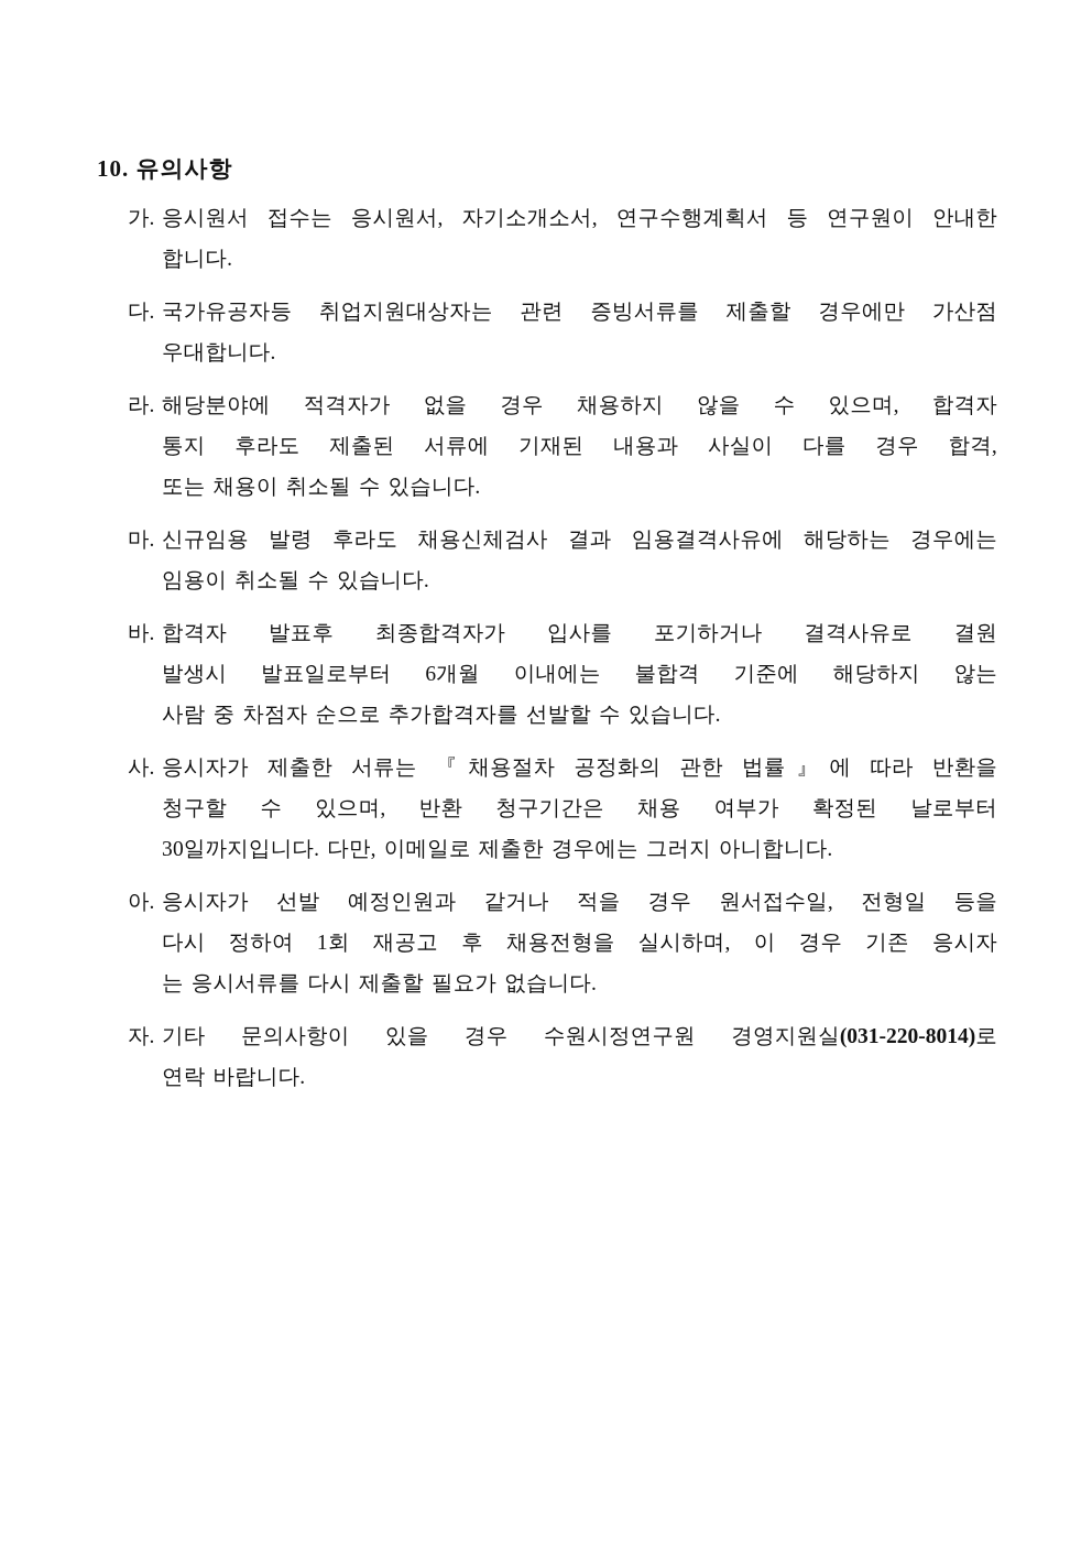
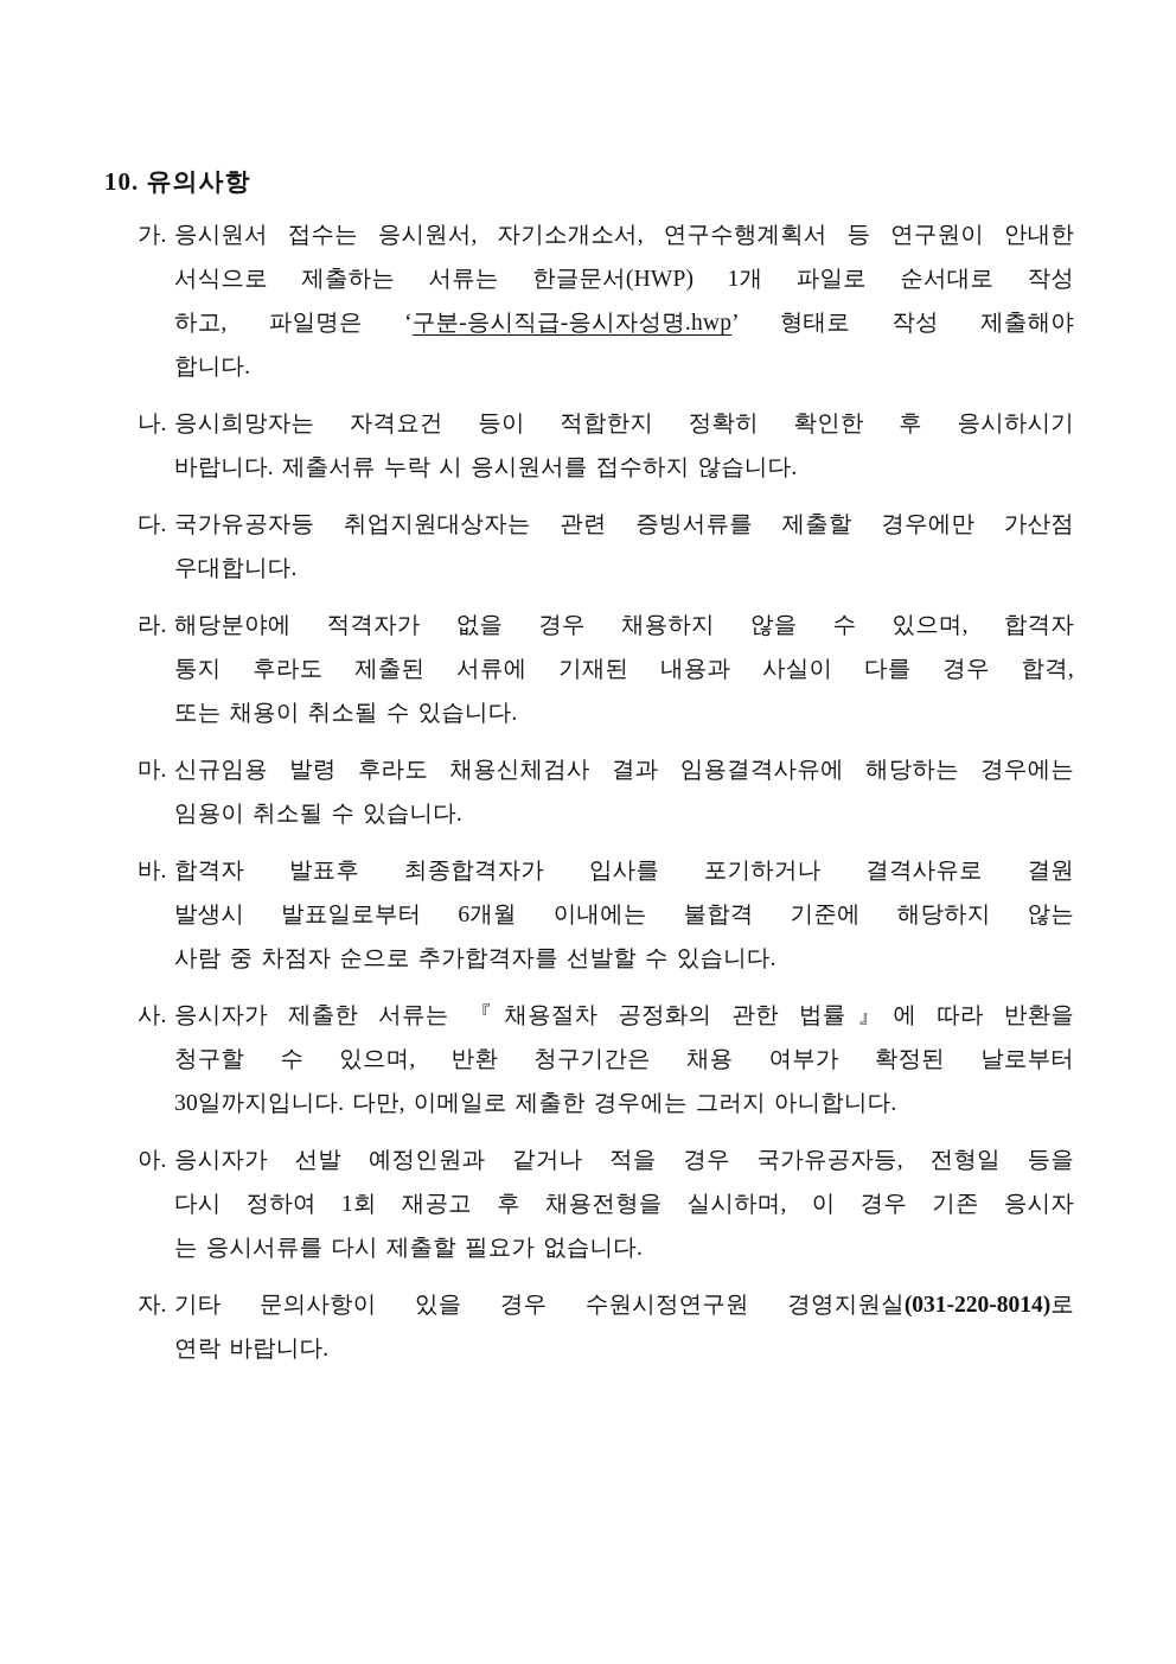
  10. 유의사항
  가.
  응시원서 접수는 응시원서, 자기소개소서, 연구수행계획서 등 연구원이 안내한
+ 서식으로 제출하는 서류는 한글문서(HWP) 1개 파일로 순서대로 작성
+ 하고, 파일명은 ‘구분-응시직급-응시자성명.hwp’ 형태로 작성 제출해야
  합니다.
+ 나.
+ 응시희망자는 자격요건 등이 적합한지 정확히 확인한 후 응시하시기
+ 바랍니다. 제출서류 누락 시 응시원서를 접수하지 않습니다.
  다.
  국가유공자등 취업지원대상자는 관련 증빙서류를 제출할 경우에만 가산점
  우대합니다.
  라.
  해당분야에 적격자가 없을 경우 채용하지 않을 수 있으며, 합격자
  통지 후라도 제출된 서류에 기재된 내용과 사실이 다를 경우 합격,
  또는 채용이 취소될 수 있습니다.
  마.
  신규임용 발령 후라도 채용신체검사 결과 임용결격사유에 해당하는 경우에는
  임용이 취소될 수 있습니다.
  바.
  합격자 발표후 최종합격자가 입사를 포기하거나 결격사유로 결원
  발생시 발표일로부터 6개월 이내에는 불합격 기준에 해당하지 않는
  사람 중 차점자 순으로 추가합격자를 선발할 수 있습니다.
  사.
  응시자가 제출한 서류는 『채용절차 공정화의 관한 법률』에 따라 반환을
  청구할 수 있으며, 반환 청구기간은 채용 여부가 확정된 날로부터
  30일까지입니다. 다만, 이메일로 제출한 경우에는 그러지 아니합니다.
  아.
- 응시자가 선발 예정인원과 같거나 적을 경우 원서접수일, 전형일 등을
+ 응시자가 선발 예정인원과 같거나 적을 경우 국가유공자등, 전형일 등을
  다시 정하여 1회 재공고 후 채용전형을 실시하며, 이 경우 기존 응시자
  는 응시서류를 다시 제출할 필요가 없습니다.
  자.
  기타 문의사항이 있을 경우 수원시정연구원 경영지원실(031-220-8014)로
  연락 바랍니다.
